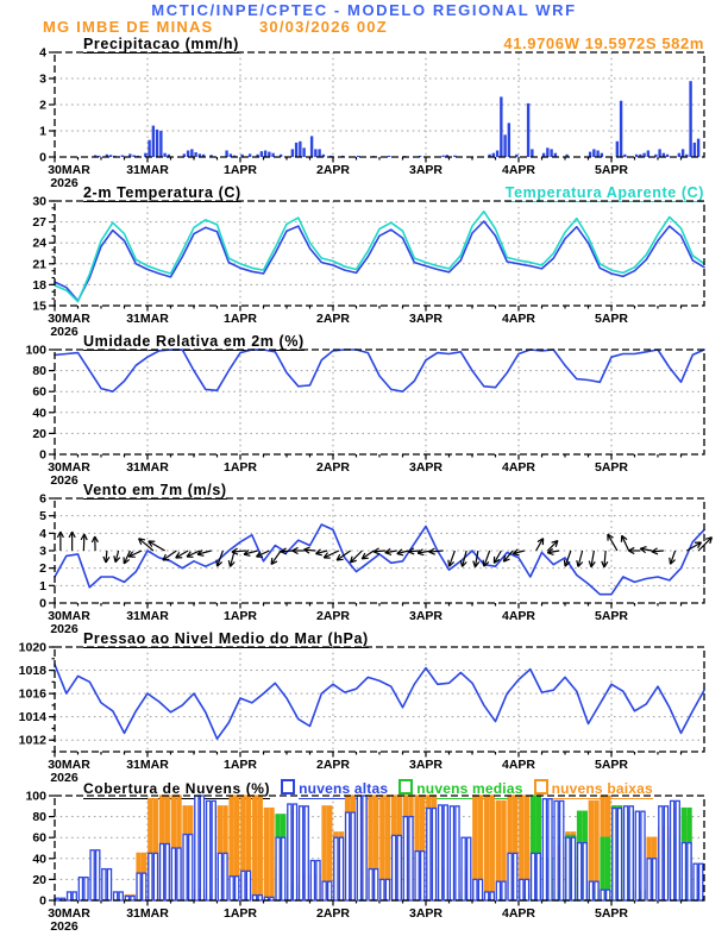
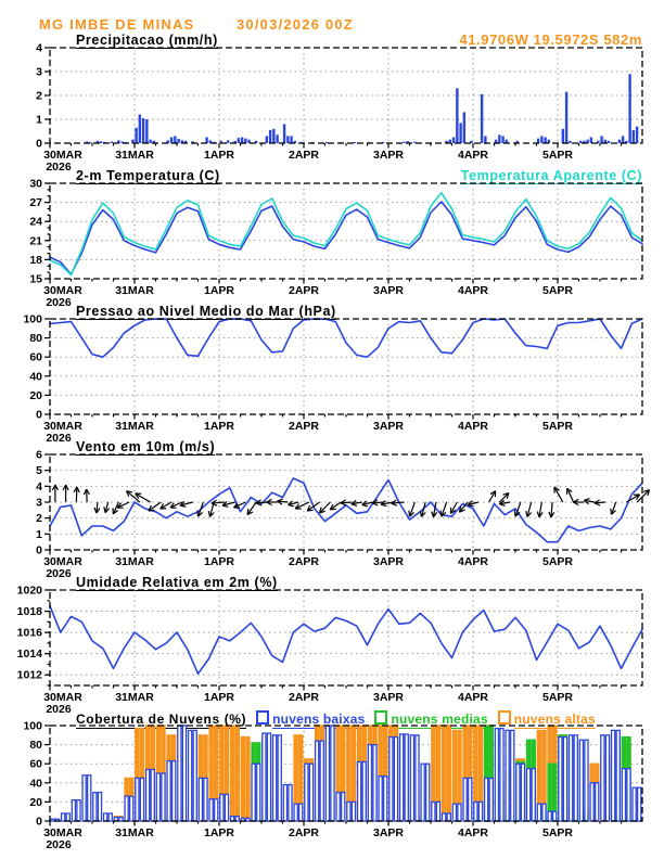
- MCTIC/INPE/CPTEC - MODELO REGIONAL WRF
  MG IMBE DE MINAS
  30/03/2026 00Z
  41.9706W 19.5972S 582m
  Precipitacao (mm/h)
  2-m Temperatura (C)
  Temperatura Aparente (C)
- Umidade Relativa em 2m (%)
+ Pressao ao Nivel Medio do Mar (hPa)
- Vento em 7m (m/s)
+ Vento em 10m (m/s)
- Pressao ao Nivel Medio do Mar (hPa)
+ Umidade Relativa em 2m (%)
  Cobertura de Nuvens (%)
- nuvens altas
+ nuvens baixas
  nuvens medias
- nuvens baixas
+ nuvens altas
  0
  1
  2
  3
  4
  30MAR
  31MAR
  1APR
  2APR
  3APR
  4APR
  5APR
  2026
  15
  18
  21
  24
  27
  30
  30MAR
  31MAR
  1APR
  2APR
  3APR
  4APR
  5APR
  2026
  0
  20
  40
  60
  80
  100
  30MAR
  31MAR
  1APR
  2APR
  3APR
  4APR
  5APR
  2026
  0
  1
  2
  3
  4
  5
  6
  30MAR
  31MAR
  1APR
  2APR
  3APR
  4APR
  5APR
  2026
  1012
  1014
  1016
  1018
  1020
  30MAR
  31MAR
  1APR
  2APR
  3APR
  4APR
  5APR
  2026
  0
  20
  40
  60
  80
  100
  30MAR
  31MAR
  1APR
  2APR
  3APR
  4APR
  5APR
  2026
